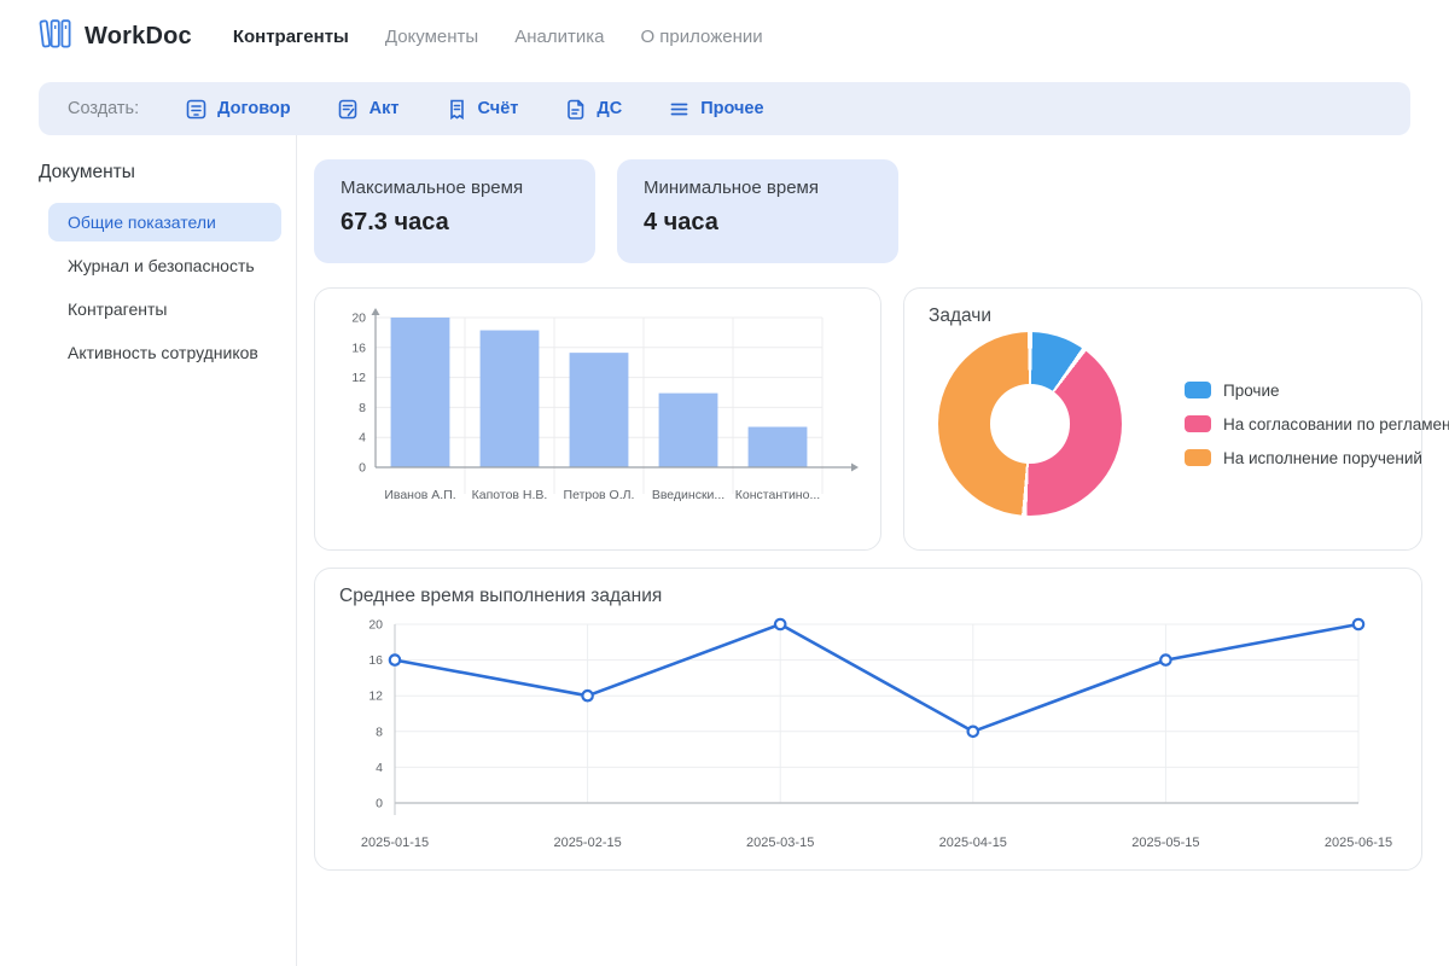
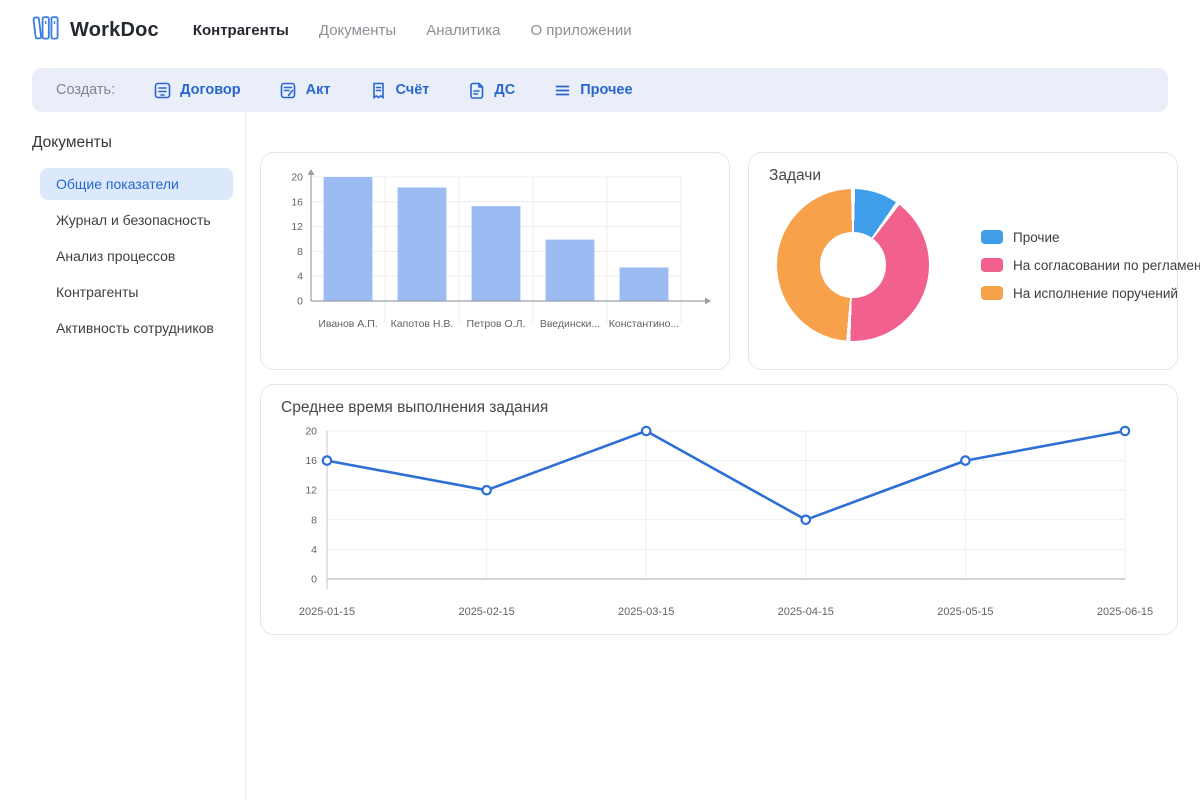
  WorkDoc
  Контрагенты
  Документы
  Аналитика
  О приложении
  Создать:
  Договор
  Акт
  Счёт
  ДС
  Прочее
  Документы
  Общие показатели
  Журнал и безопасность
+ Анализ процессов
  Контрагенты
  Активность сотрудников
- Максимальное время
- 67.3 часа
- Минимальное время
- 4 часа
  0
  4
  8
  12
  16
  20
  Иванов А.П.
  Капотов Н.В.
  Петров О.Л.
  Введински...
  Константино...
  Задачи
  Прочие
  На согласовании по регламен
  На исполнение поручений
  Среднее время выполнения задания
  0
  4
  8
  12
  16
  20
  2025-01-15
  2025-02-15
  2025-03-15
  2025-04-15
  2025-05-15
  2025-06-15
